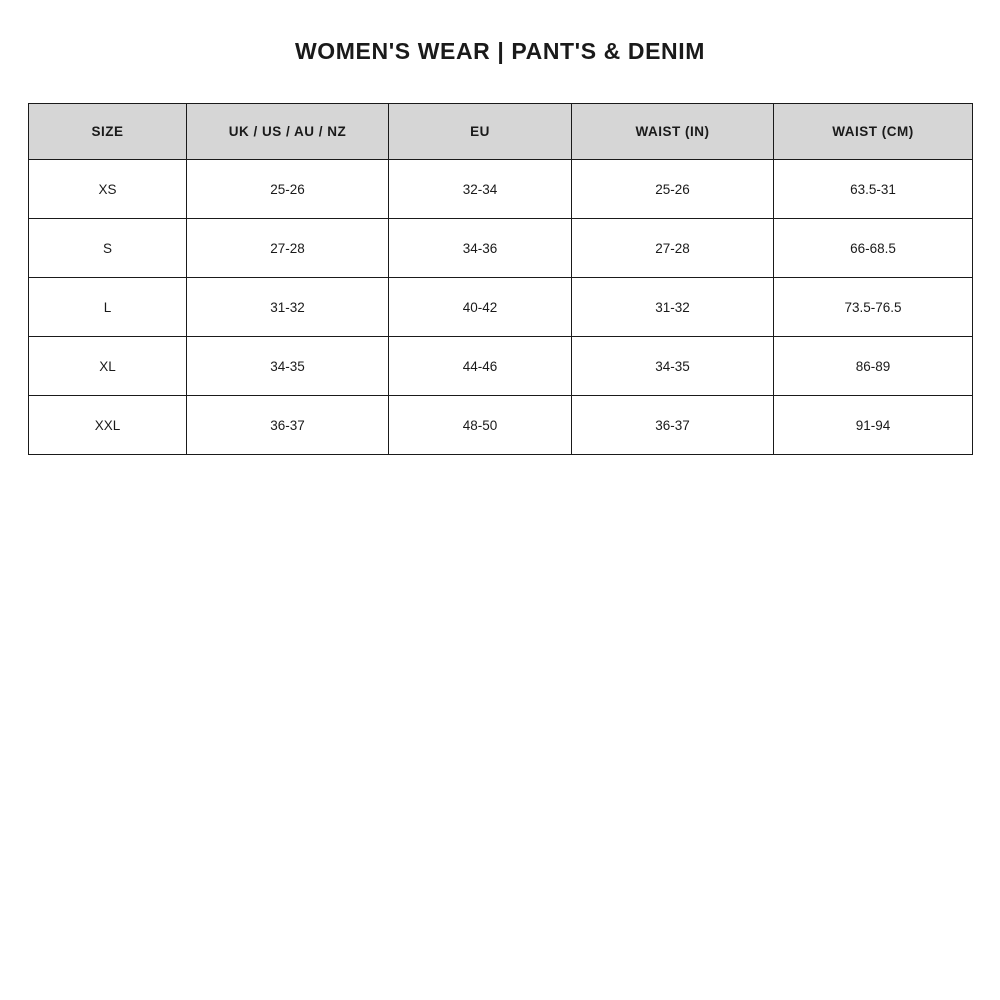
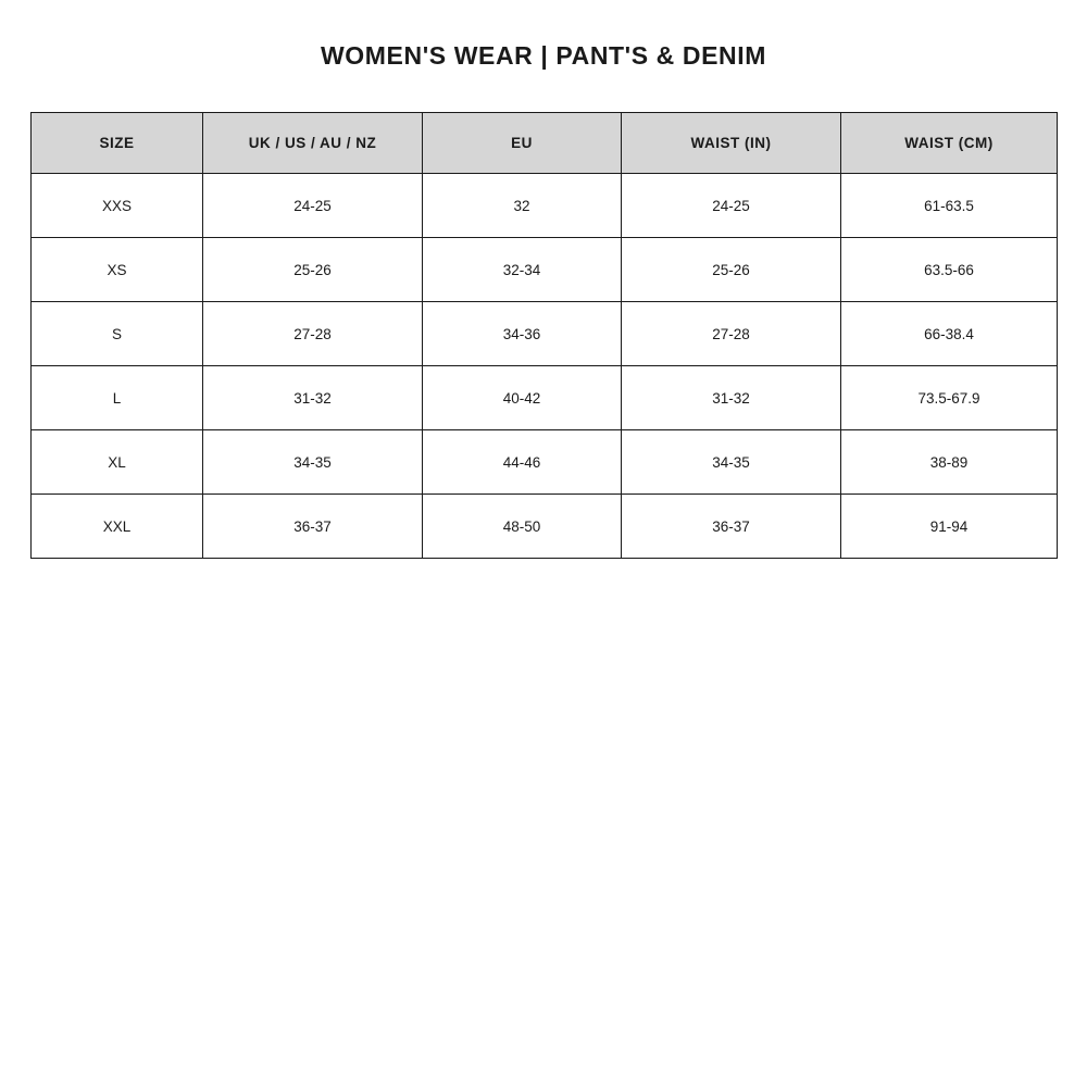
  WOMEN'S WEAR | PANT'S & DENIM
  SIZE	UK / US / AU / NZ	EU	WAIST (IN)	WAIST (CM)
+ XXS	24-25	32	24-25	61-63.5
- XS	25-26	32-34	25-26	63.5-31
+ XS	25-26	32-34	25-26	63.5-66
- S	27-28	34-36	27-28	66-68.5
+ S	27-28	34-36	27-28	66-38.4
- L	31-32	40-42	31-32	73.5-76.5
+ L	31-32	40-42	31-32	73.5-67.9
- XL	34-35	44-46	34-35	86-89
+ XL	34-35	44-46	34-35	38-89
  XXL	36-37	48-50	36-37	91-94
